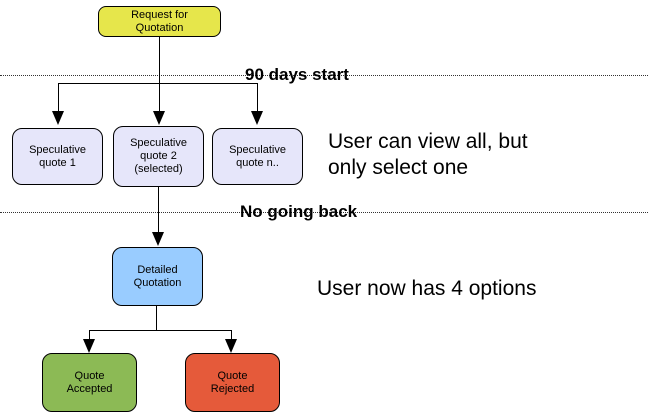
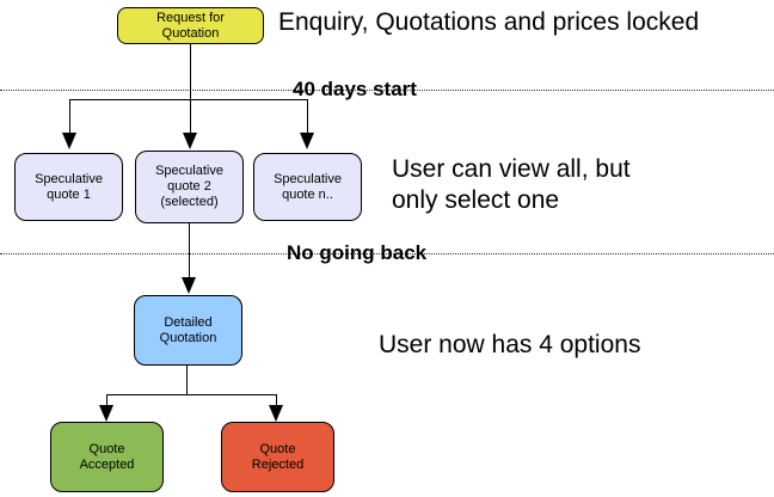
  Request for
  Quotation
  Speculative
  quote 1
  Speculative
  quote 2
  (selected)
  Speculative
  quote n..
  Detailed
  Quotation
  Quote
  Accepted
  Quote
  Rejected
- 90 days start
+ 40 days start
  No going back
+ Enquiry, Quotations and prices locked
  User can view all, but
  only select one
  User now has 4 options
